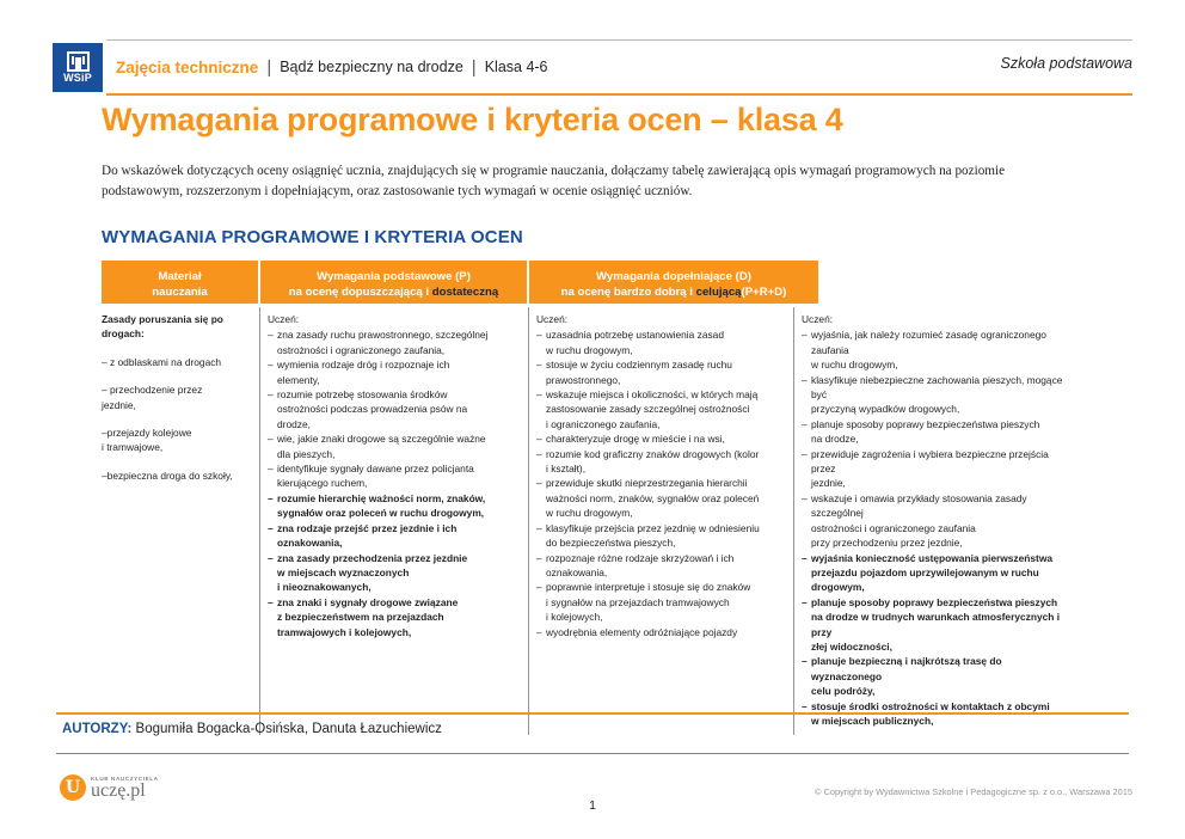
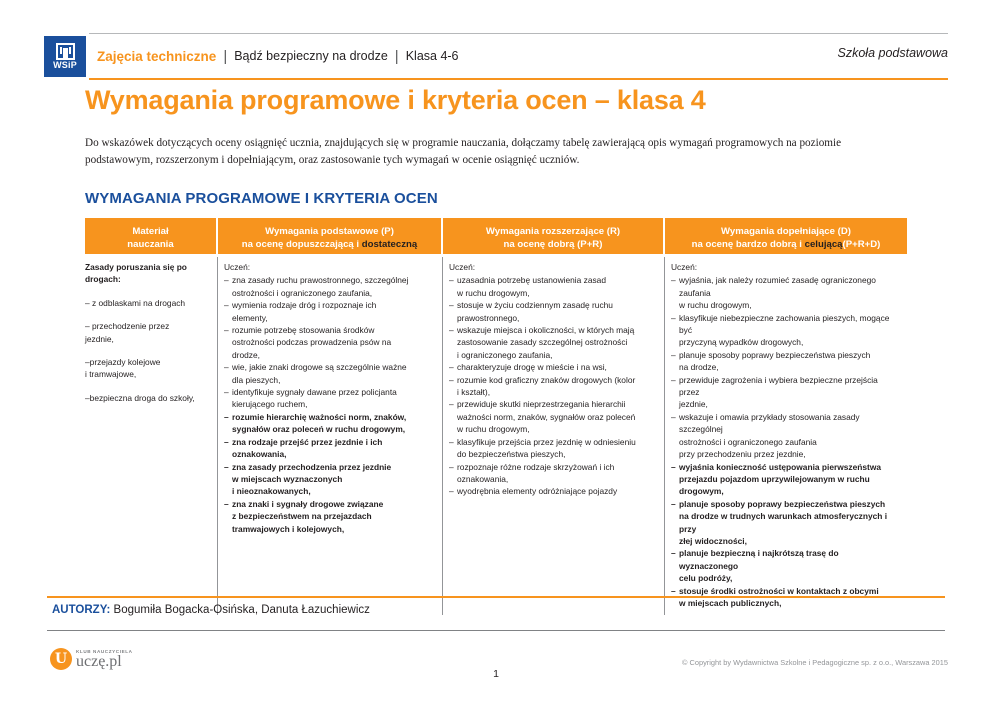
  WSiP
  Zajęcia techniczne
  |
  Bądź bezpieczny na drodze
  |
  Klasa 4-6
  Szkoła podstawowa
  Wymagania programowe i kryteria ocen – klasa 4
  Do wskazówek dotyczących oceny osiągnięć ucznia, znajdujących się w programie nauczania, dołączamy tabelę zawierającą opis wymagań programowych na poziomie podstawowym, rozszerzonym i dopełniającym, oraz zastosowanie tych wymagań w ocenie osiągnięć uczniów.
  WYMAGANIA PROGRAMOWE I KRYTERIA OCEN
  Materiał
  nauczania
  Wymagania podstawowe (P)
  na ocenę dopuszczającą i dostateczną
+ Wymagania rozszerzające (R)
+ na ocenę dobrą (P+R)
  Wymagania dopełniające (D)
  na ocenę bardzo dobrą i celującą(P+R+D)
  Zasady poruszania się po
  drogach:
  – z odblaskami na drogach
  – przechodzenie przez
  jezdnie,
  –przejazdy kolejowe
  i tramwajowe,
  –bezpieczna droga do szkoły,
  Uczeń:
  zna zasady ruchu prawostronnego, szczególnej
  ostrożności i ograniczonego zaufania,
  wymienia rodzaje dróg i rozpoznaje ich
  elementy,
  rozumie potrzebę stosowania środków
  ostrożności podczas prowadzenia psów na
  drodze,
  wie, jakie znaki drogowe są szczególnie ważne
  dla pieszych,
  identyfikuje sygnały dawane przez policjanta
  kierującego ruchem,
  rozumie hierarchię ważności norm, znaków,
  sygnałów oraz poleceń w ruchu drogowym,
  zna rodzaje przejść przez jezdnie i ich
  oznakowania,
  zna zasady przechodzenia przez jezdnie
  w miejscach wyznaczonych
  i nieoznakowanych,
  zna znaki i sygnały drogowe związane
  z bezpieczeństwem na przejazdach
  tramwajowych i kolejowych,
  Uczeń:
  uzasadnia potrzebę ustanowienia zasad
  w ruchu drogowym,
  stosuje w życiu codziennym zasadę ruchu
  prawostronnego,
  wskazuje miejsca i okoliczności, w których mają
  zastosowanie zasady szczególnej ostrożności
  i ograniczonego zaufania,
  charakteryzuje drogę w mieście i na wsi,
  rozumie kod graficzny znaków drogowych (kolor
  i kształt),
  przewiduje skutki nieprzestrzegania hierarchii
  ważności norm, znaków, sygnałów oraz poleceń
  w ruchu drogowym,
  klasyfikuje przejścia przez jezdnię w odniesieniu
  do bezpieczeństwa pieszych,
  rozpoznaje różne rodzaje skrzyżowań i ich
  oznakowania,
- poprawnie interpretuje i stosuje się do znaków
- i sygnałów na przejazdach tramwajowych
- i kolejowych,
  wyodrębnia elementy odróżniające pojazdy
  Uczeń:
  wyjaśnia, jak należy rozumieć zasadę ograniczonego zaufania
  w ruchu drogowym,
  klasyfikuje niebezpieczne zachowania pieszych, mogące być
  przyczyną wypadków drogowych,
  planuje sposoby poprawy bezpieczeństwa pieszych
  na drodze,
  przewiduje zagrożenia i wybiera bezpieczne przejścia przez
  jezdnie,
  wskazuje i omawia przykłady stosowania zasady szczególnej
  ostrożności i ograniczonego zaufania
  przy przechodzeniu przez jezdnie,
  wyjaśnia konieczność ustępowania pierwszeństwa
  przejazdu pojazdom uprzywilejowanym w ruchu
  drogowym,
  planuje sposoby poprawy bezpieczeństwa pieszych
  na drodze w trudnych warunkach atmosferycznych i przy
  złej widoczności,
  planuje bezpieczną i najkrótszą trasę do wyznaczonego
  celu podróży,
  stosuje środki ostrożności w kontaktach z obcymi
  w miejscach publicznych,
  AUTORZY: Bogumiła Bogacka-Osińska, Danuta Łazuchiewicz
  U
  uczę.pl
  1
  © Copyright by Wydawnictwa Szkolne i Pedagogiczne sp. z o.o., Warszawa 2015
